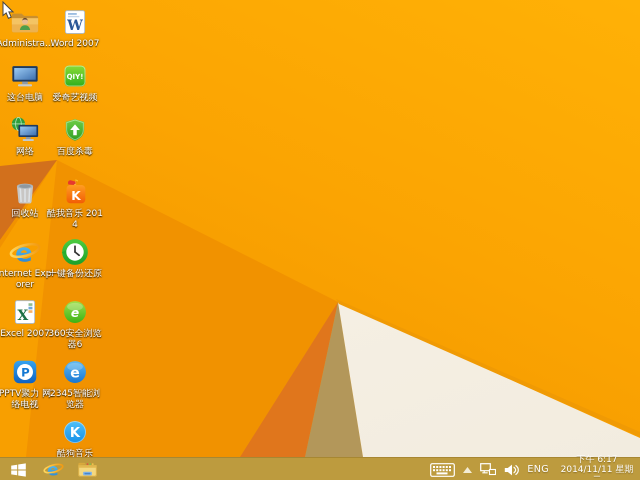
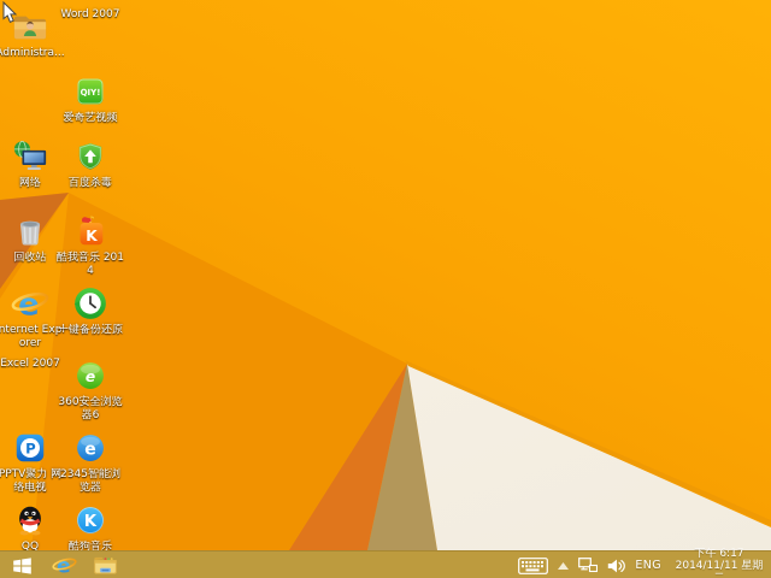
  dministra...
- W
  Word 2007
- 这台电脑
  QIY!
  爱奇艺视频
  网络
  百度杀毒
  回收站
  ♪
  K
  酷我音乐 2014
  e
  nternet Explorer
  一键备份还原
- X
  Excel 2007
  e
  360安全浏览器6
  P
  PPTV聚力 网络电视
  e
  2345智能浏览器
+ QQ
  K
  酷狗音乐
  e
  ENG
  下午 6:17
  2014/11/11 星期
